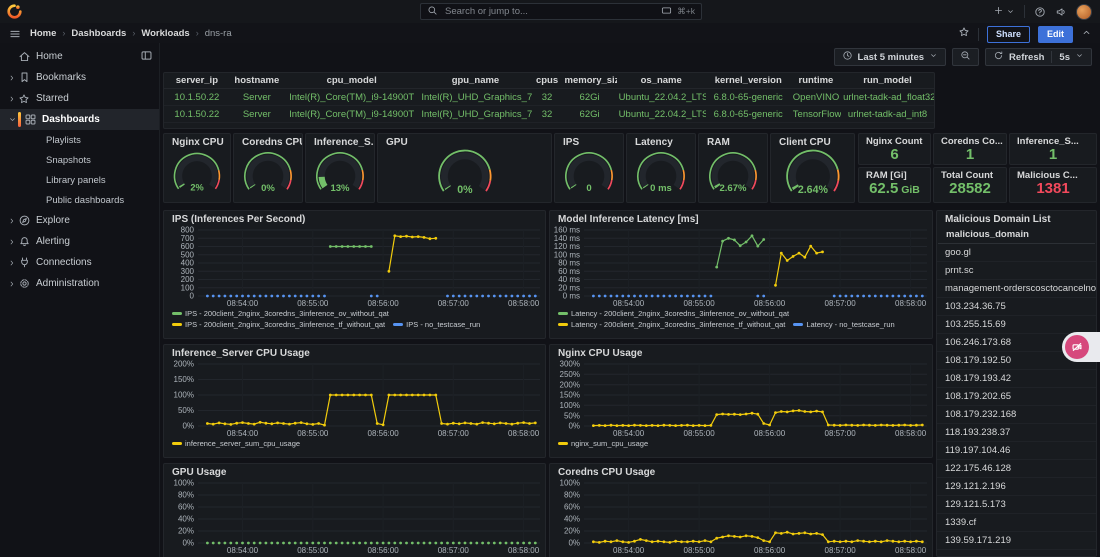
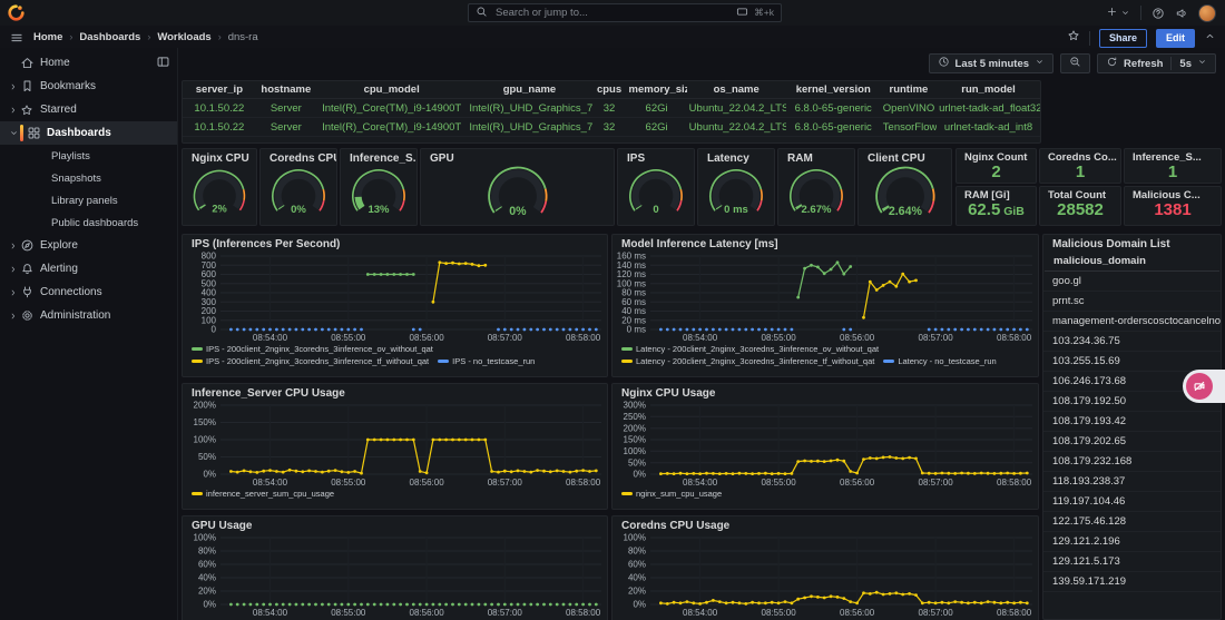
  Search or jump to...
  ⌘+k
  Home
  ›
  Dashboards
  ›
  Workloads
  ›
  dns-ra
  Share
  Edit
  Home
  Bookmarks
  Starred
  Dashboards
  Playlists
  Snapshots
  Library panels
  Public dashboards
  Explore
  Alerting
  Connections
  Administration
  Last 5 minutes
  Refresh
  5s
  server_ip	hostname	cpu_model	gpu_name	cpus	memory_si	os_name	kernel_version	runtime	run_model
  10.1.50.22	Server	Intel(R)_Core(TM)_i9-14900T	Intel(R)_UHD_Graphics_7	32	62Gi	Ubuntu_22.04.2_LTS	6.8.0-65-generic	OpenVINO	urlnet-tadk-ad_float32
  10.1.50.22	Server	Intel(R)_Core(TM)_i9-14900T	Intel(R)_UHD_Graphics_7	32	62Gi	Ubuntu_22.04.2_LTS	6.8.0-65-generic	TensorFlow	urlnet-tadk-ad_int8
  Nginx CPU
  2%
  Coredns CP
  0%
  Inference_S.
  13%
  GPU
  0%
  IPS
  0
  Latency
  0 ms
  RAM
  2.67%
  Client CPU
  2.64%
  Nginx Count
- 6
+ 2
  Coredns Co...
  1
  Inference_S...
  1
  RAM [Gi]
  62.5 GiB
  Total Count
  28582
  Malicious C...
  1381
  IPS (Inferences Per Second)
  0
  100
  200
  300
  400
  500
  600
  700
  800
  08:54:00
  08:55:00
  08:56:00
  08:57:00
  08:58:00
  IPS - 200client_2nginx_3coredns_3inference_ov_without_qat
  IPS - 200client_2nginx_3coredns_3inference_tf_without_qat
  IPS - no_testcase_run
  Model Inference Latency [ms]
  0 ms
  20 ms
  40 ms
  60 ms
  80 ms
  100 ms
  120 ms
  140 ms
  160 ms
  08:54:00
  08:55:00
  08:56:00
  08:57:00
  08:58:00
  Latency - 200client_2nginx_3coredns_3inference_ov_without_qat
  Latency - 200client_2nginx_3coredns_3inference_tf_without_qat
  Latency - no_testcase_run
  Inference_Server CPU Usage
  0%
  50%
  100%
  150%
  200%
  08:54:00
  08:55:00
  08:56:00
  08:57:00
  08:58:00
  inference_server_sum_cpu_usage
  Nginx CPU Usage
  0%
  50%
  100%
  150%
  200%
  250%
  300%
  08:54:00
  08:55:00
  08:56:00
  08:57:00
  08:58:00
  nginx_sum_cpu_usage
  GPU Usage
  0%
  20%
  40%
  60%
  80%
  100%
  08:54:00
  08:55:00
  08:56:00
  08:57:00
  08:58:00
  Coredns CPU Usage
  0%
  20%
  40%
  60%
  80%
  100%
  08:54:00
  08:55:00
  08:56:00
  08:57:00
  08:58:00
  Malicious Domain List
  malicious_domain
  goo.gl
  prnt.sc
  management-orderscosctocancelno
  103.234.36.75
  103.255.15.69
  106.246.173.68
  108.179.192.50
  108.179.193.42
  108.179.202.65
  108.179.232.168
  118.193.238.37
  119.197.104.46
  122.175.46.128
  129.121.2.196
  129.121.5.173
- 1339.cf
  139.59.171.219
